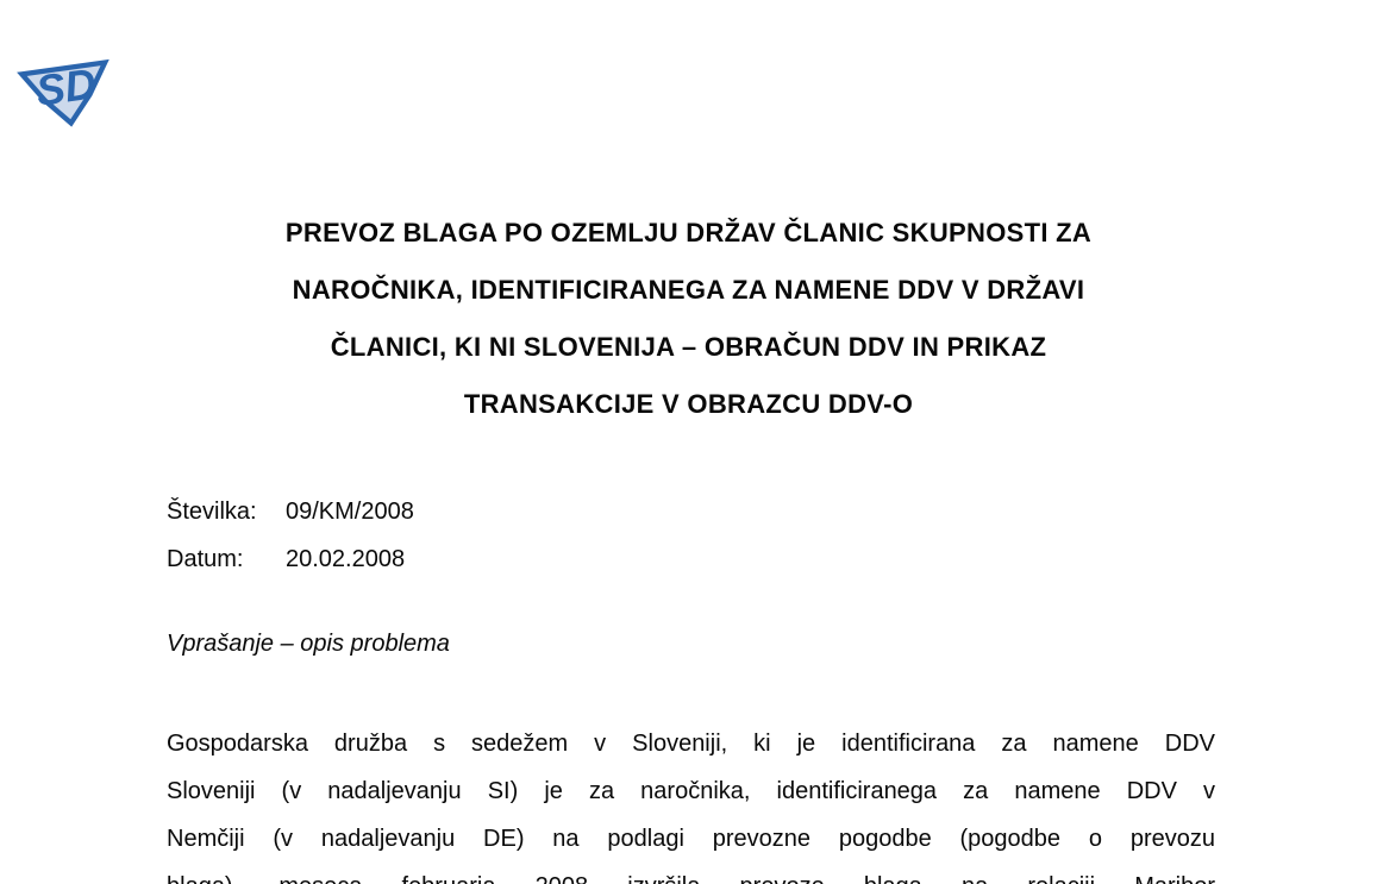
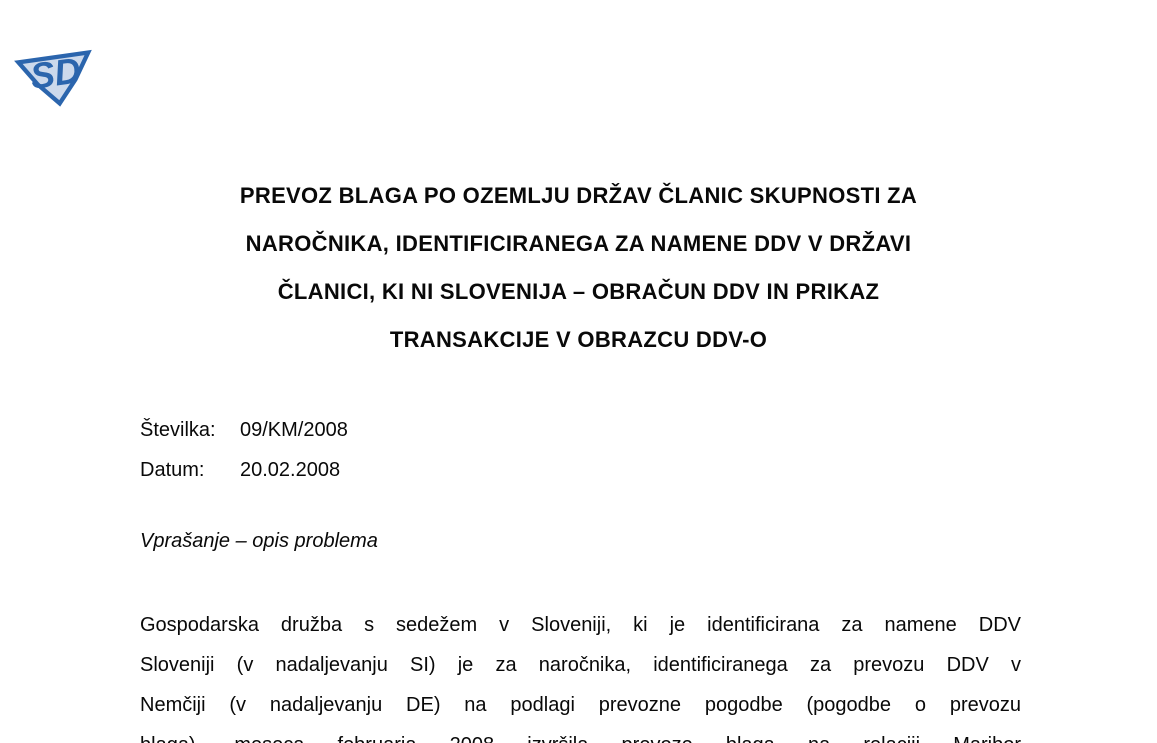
  PREVOZ BLAGA PO OZEMLJU DRŽAV ČLANIC SKUPNOSTI ZA
  NAROČNIKA, IDENTIFICIRANEGA ZA NAMENE DDV V DRŽAVI
  ČLANICI, KI NI SLOVENIJA – OBRAČUN DDV IN PRIKAZ
  TRANSAKCIJE V OBRAZCU DDV-O
  Številka:
  09/KM/2008
  Datum:
  20.02.2008
  Vprašanje – opis problema
  Gospodarska družba s sedežem v Sloveniji, ki je identificirana za namene DDV
- Sloveniji (v nadaljevanju SI) je za naročnika, identificiranega za namene DDV v
+ Sloveniji (v nadaljevanju SI) je za naročnika, identificiranega za prevozu DDV v
  Nemčiji (v nadaljevanju DE) na podlagi prevozne pogodbe (pogodbe o prevozu
